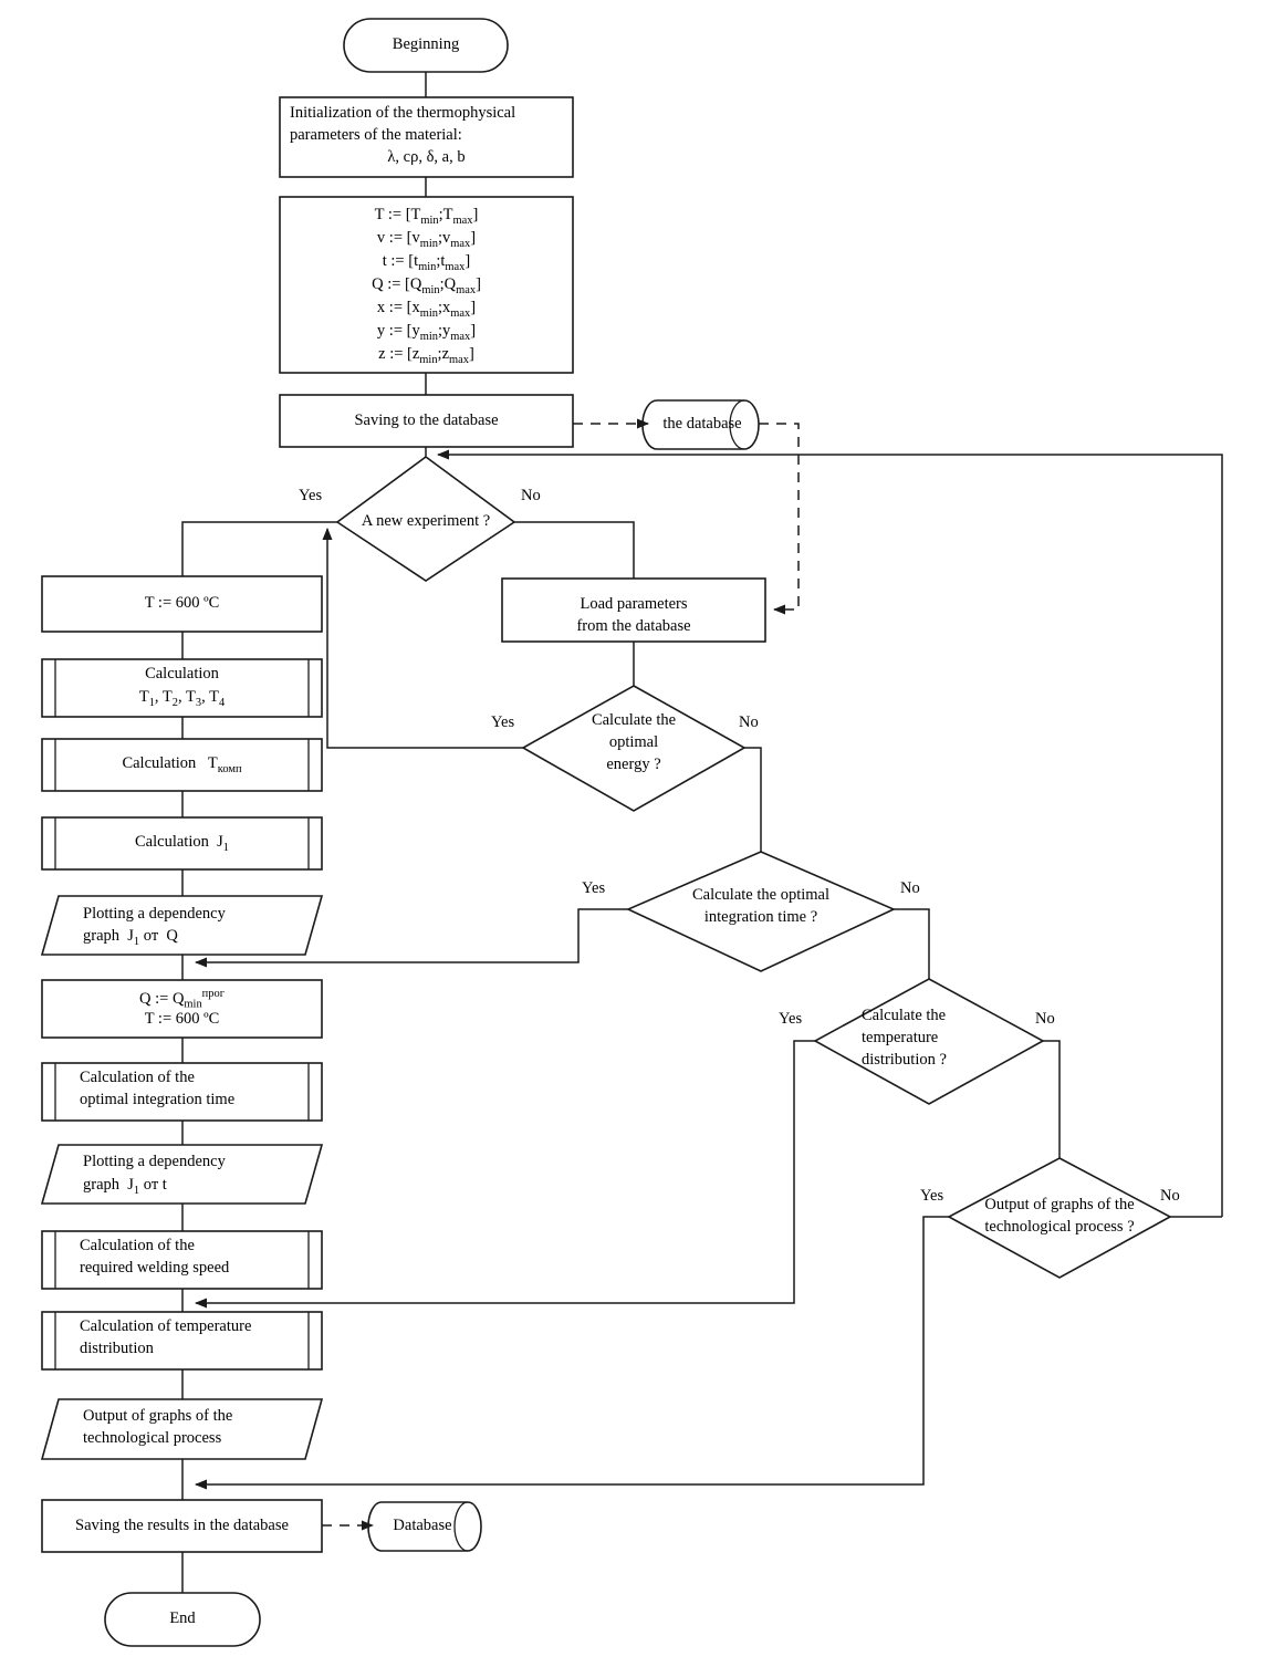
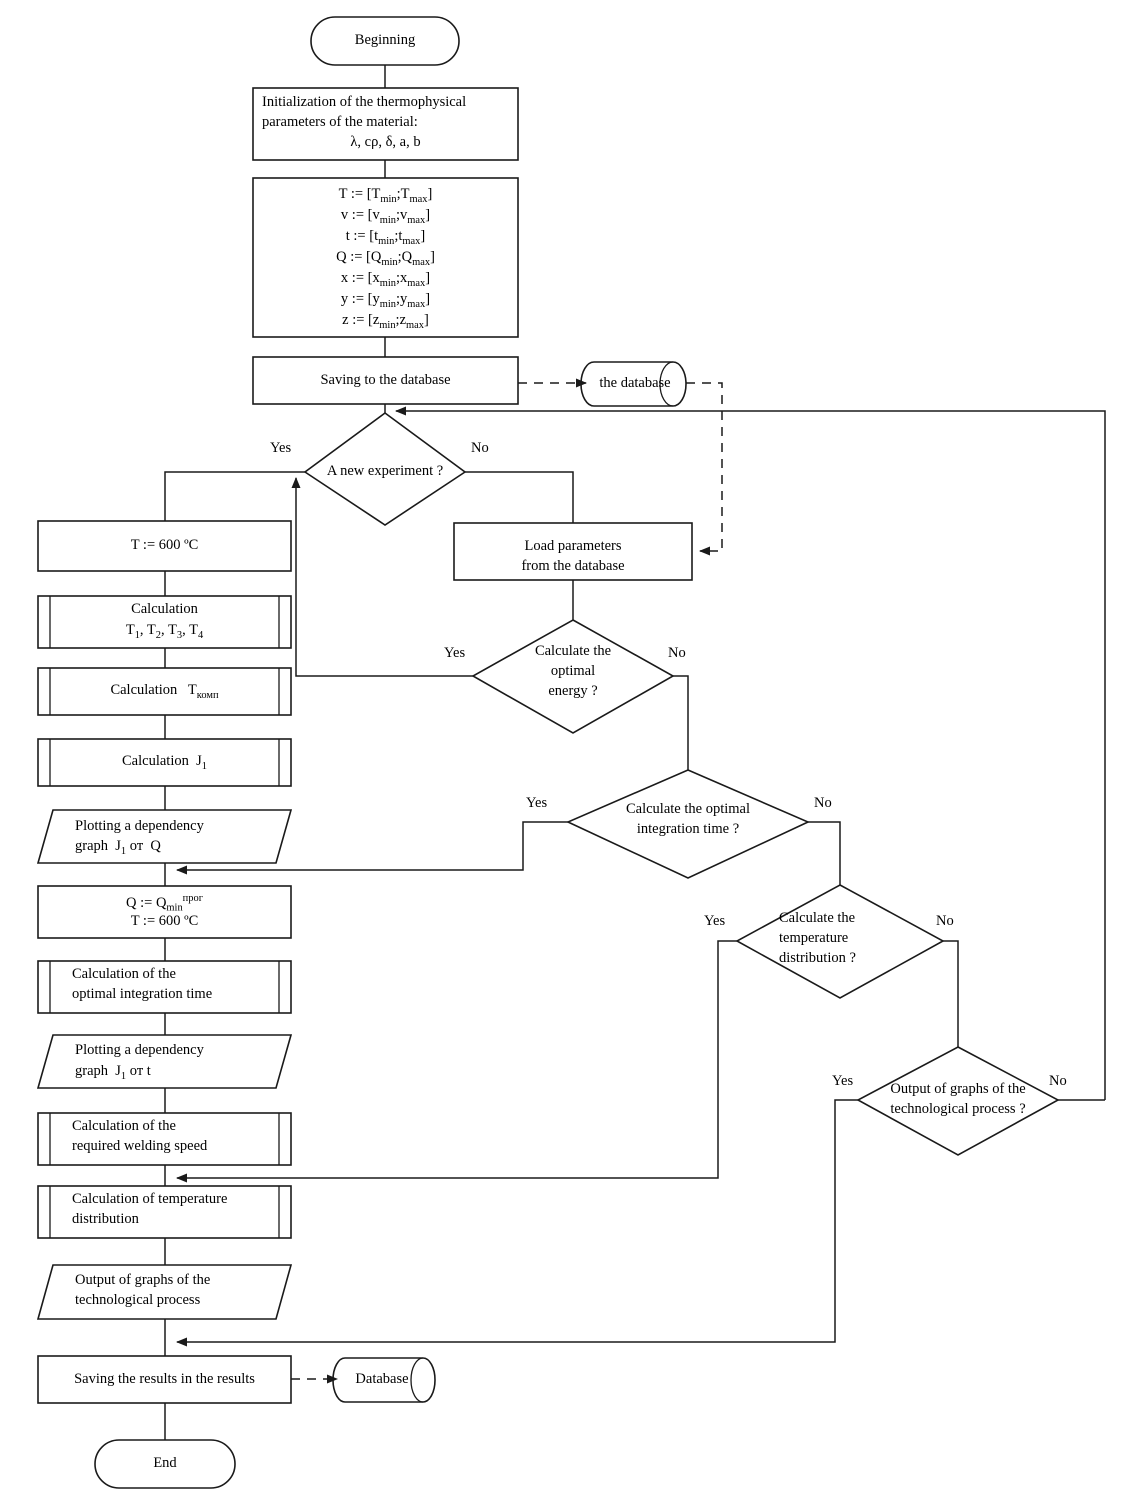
  Beginning
  Initialization of the thermophysical
  parameters of the material:
  λ, cρ, δ, a, b
  T := [Tmin;Tmax]
  v := [vmin;vmax]
  t := [tmin;tmax]
  Q := [Qmin;Qmax]
  x := [xmin;xmax]
  y := [ymin;ymax]
  z := [zmin;zmax]
  Saving to the database
  the database
  A new experiment ?
  T := 600 ºC
  Calculation
  T1, T2, T3, T4
  Calculation Tкомп
  Calculation J1
  Plotting a dependency
  graph J1 от Q
  Q := Qminпрог
  T := 600 ºC
  Calculation of the
  optimal integration time
  Plotting a dependency
  graph J1 от t
  Calculation of the
  required welding speed
  Calculation of temperature
  distribution
  Output of graphs of the
  technological process
  Load parameters
  from the database
  Calculate the
  optimal
  energy ?
  Calculate the optimal
  integration time ?
  Calculate the
  temperature
  distribution ?
  Output of graphs of the
  technological process ?
- Saving the results in the database
+ Saving the results in the results
  Database
  End
  Yes
  No
  Yes
  No
  Yes
  No
  Yes
  No
  Yes
  No
